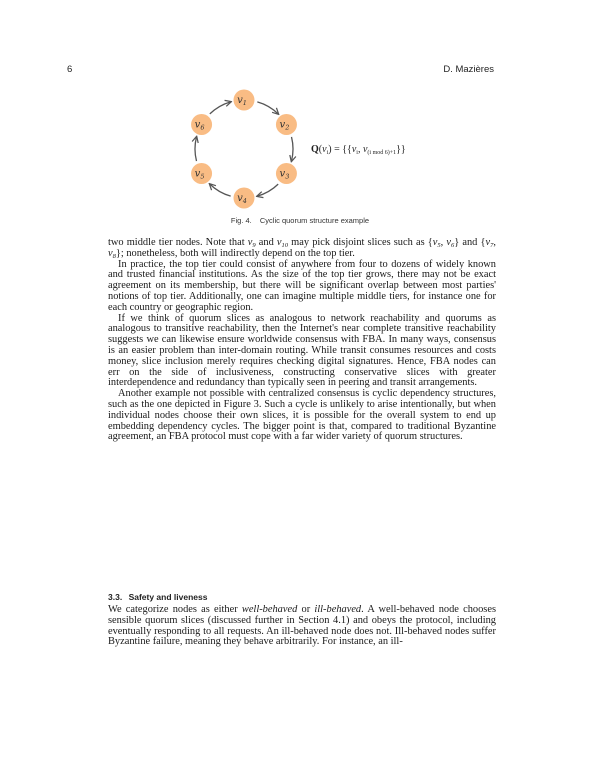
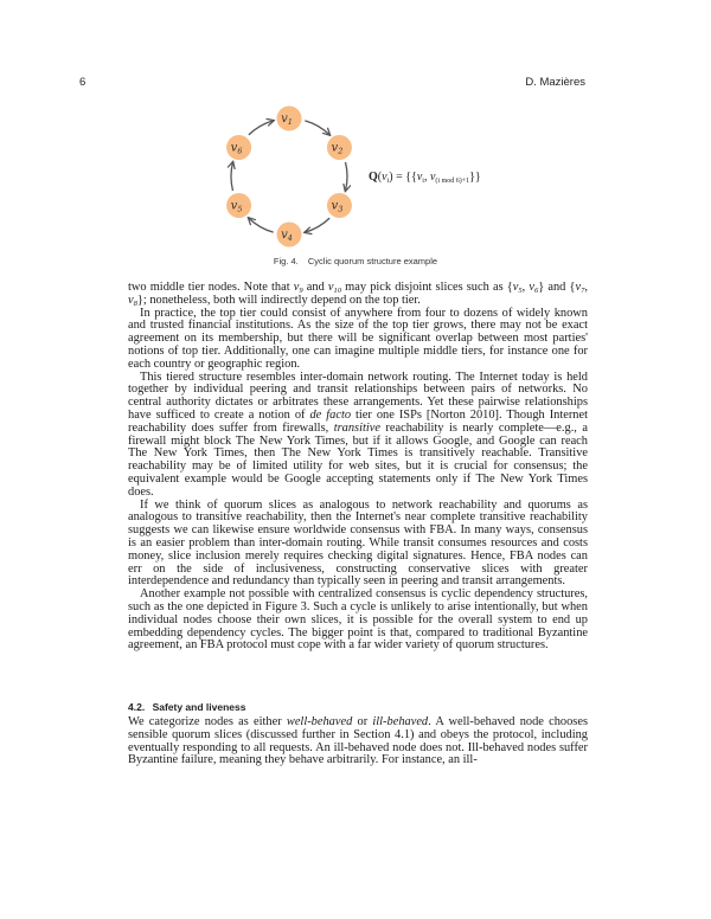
  6
  D. Mazières
  v1
  v2
  v3
  v4
  v5
  v6
  Fig. 4. Cyclic quorum structure example
  two middle tier nodes. Note that v and v may pick disjoint slices such as {v , v } and {v , v }; nonetheless, both will indirectly depend on the top tier.
  In practice, the top tier could consist of anywhere from four to dozens of widely known and trusted financial institutions. As the size of the top tier grows, there may not be exact agreement on its membership, but there will be significant overlap be­tween most parties' notions of top tier. Additionally, one can imagine multiple middle tiers, for instance one for each country or geographic region.
+ This tiered structure resembles inter-domain network routing. The Internet today is held together by individual peering and transit relationships between pairs of net­works. No central authority dictates or arbitrates these arrangements. Yet these pair­wise relationships have sufficed to create a notion of de facto tier one ISPs [Norton 2010]. Though Internet reachability does suffer from firewalls, transitive reachability is nearly complete—e.g., a firewall might block The New York Times, but if it allows Google, and Google can reach The New York Times, then The New York Times is tran­sitively reachable. Transitive reachability may be of limited utility for web sites, but it is crucial for consensus; the equivalent example would be Google accepting statements only if The New York Times does.
  If we think of quorum slices as analogous to network reachability and quorums as analogous to transitive reachability, then the Internet's near complete transitive reach­ability suggests we can likewise ensure worldwide consensus with FBA. In many ways, consensus is an easier problem than inter-domain routing. While transit consumes re­sources and costs money, slice inclusion merely requires checking digital signatures. Hence, FBA nodes can err on the side of inclusiveness, constructing conservative slices with greater interdependence and redundancy than typically seen in peering and tran­sit arrangements.
  Another example not possible with centralized consensus is cyclic dependency struc­tures, such as the one depicted in Figure 3. Such a cycle is unlikely to arise intention­ally, but when individual nodes choose their own slices, it is possible for the overall system to end up embedding dependency cycles. The bigger point is that, compared to traditional Byzantine agreement, an FBA protocol must cope with a far wider variety of quorum structures.
- 3.3. Safety and liveness
+ 4.2. Safety and liveness
  We categorize nodes as either well-behaved or ill-behaved. A well-behaved node chooses sensible quorum slices (discussed further in Section 4.1) and obeys the protocol, includ­ing eventually responding to all requests. An ill-behaved node does not. Ill-behaved nodes suffer Byzantine failure, meaning they behave arbitrarily. For instance, an ill-
